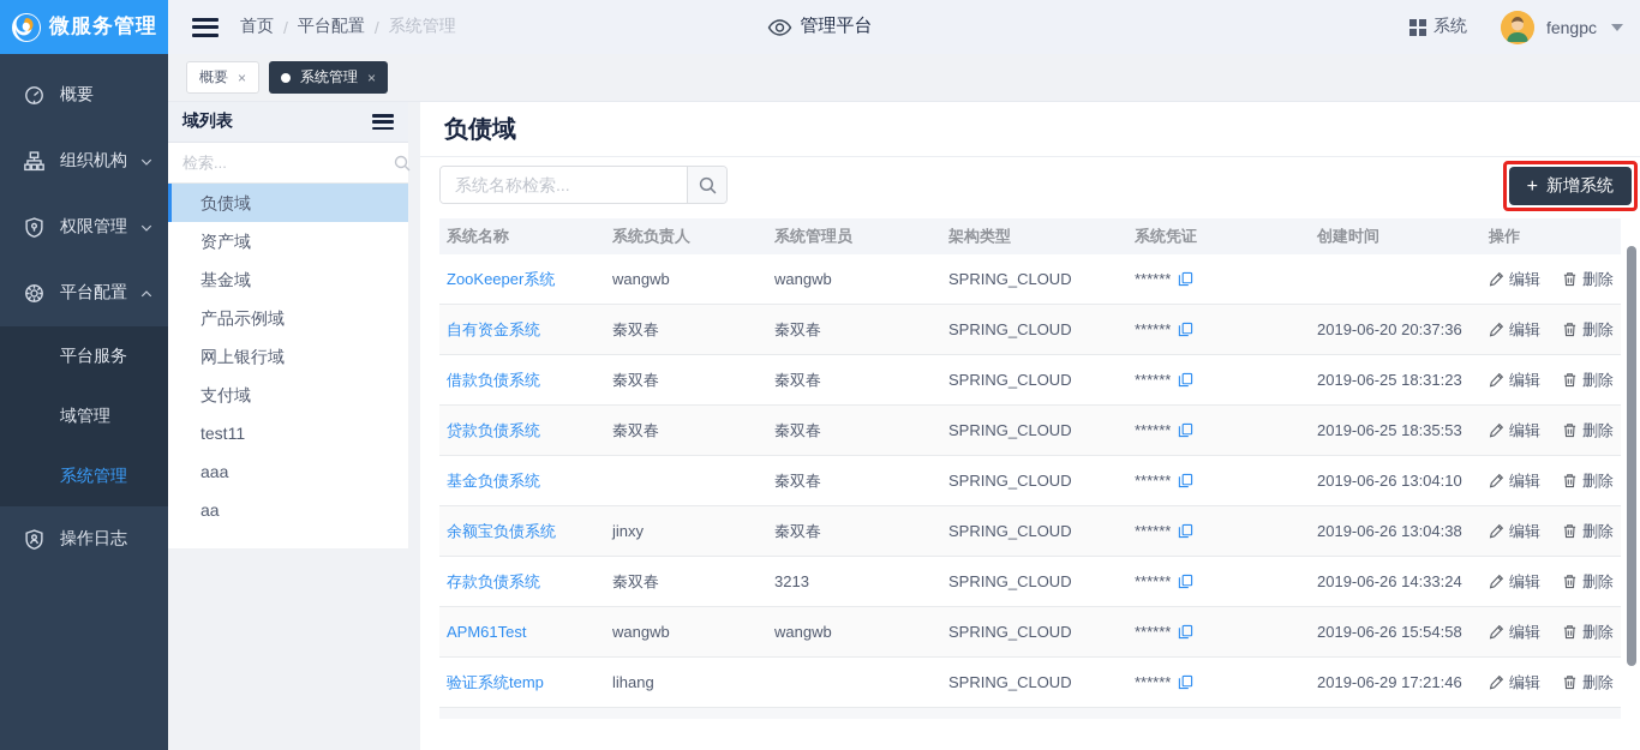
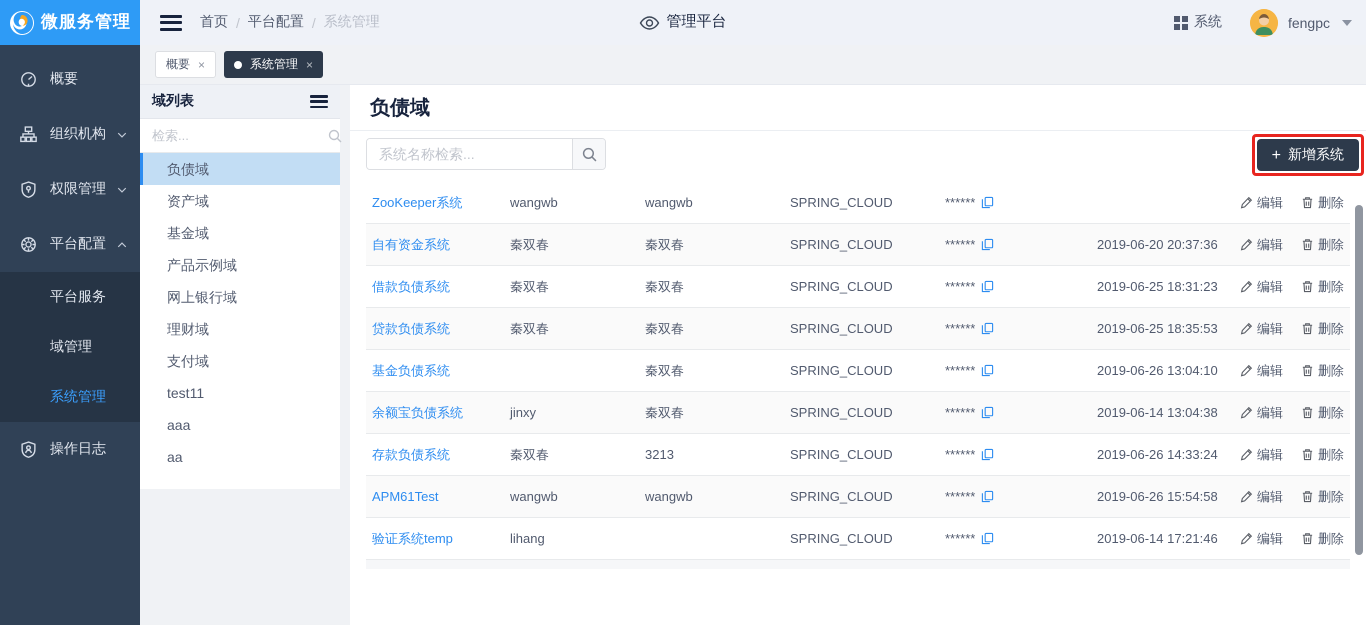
  微服务管理
  首页
  /
  平台配置
  /
  系统管理
  管理平台
  系统
  fengpc
  概要
  组织机构
  权限管理
  平台配置
  平台服务
  域管理
  系统管理
  操作日志
  概要
  ×
  系统管理
  ×
  域列表
  检索...
  负债域
  资产域
  基金域
  产品示例域
  网上银行域
+ 理财域
  支付域
  test11
  aaa
  aa
  负债域
  系统名称检索...
  新增系统
- 系统名称
- 系统负责人
- 系统管理员
- 架构类型
- 系统凭证
- 创建时间
- 操作
  ZooKeeper系统
  wangwb
  wangwb
  SPRING_CLOUD
  ******
  编辑
  删除
  自有资金系统
  秦双春
  秦双春
  SPRING_CLOUD
  ******
  2019-06-20 20:37:36
  编辑
  删除
  借款负债系统
  秦双春
  秦双春
  SPRING_CLOUD
  ******
  2019-06-25 18:31:23
  编辑
  删除
  贷款负债系统
  秦双春
  秦双春
  SPRING_CLOUD
  ******
  2019-06-25 18:35:53
  编辑
  删除
  基金负债系统
  秦双春
  SPRING_CLOUD
  ******
  2019-06-26 13:04:10
  编辑
  删除
  余额宝负债系统
  jinxy
  秦双春
  SPRING_CLOUD
  ******
- 2019-06-26 13:04:38
+ 2019-06-14 13:04:38
  编辑
  删除
  存款负债系统
  秦双春
  3213
  SPRING_CLOUD
  ******
  2019-06-26 14:33:24
  编辑
  删除
  APM61Test
  wangwb
  wangwb
  SPRING_CLOUD
  ******
  2019-06-26 15:54:58
  编辑
  删除
  验证系统temp
  lihang
  SPRING_CLOUD
  ******
- 2019-06-29 17:21:46
+ 2019-06-14 17:21:46
  编辑
  删除
